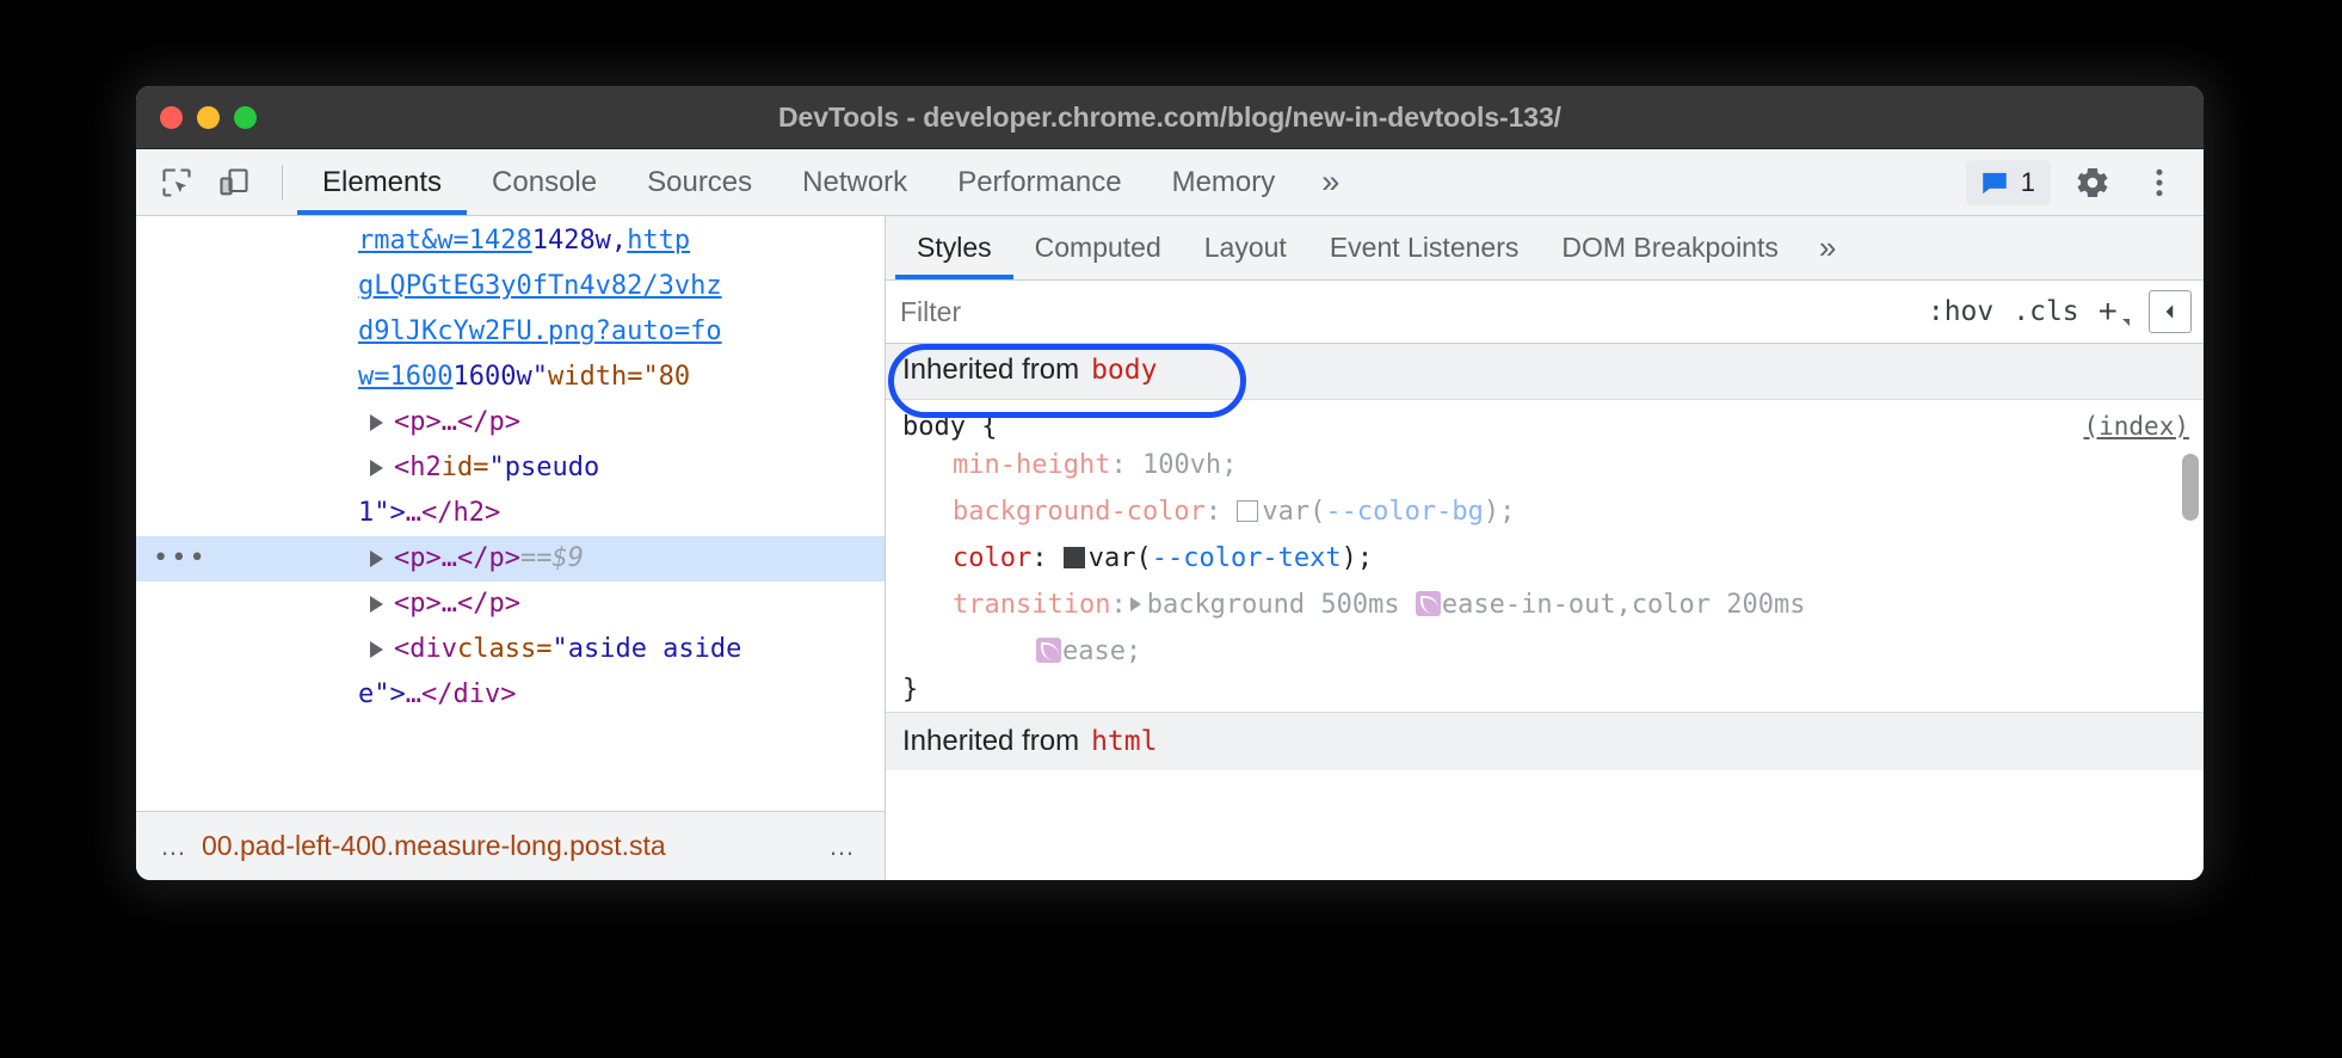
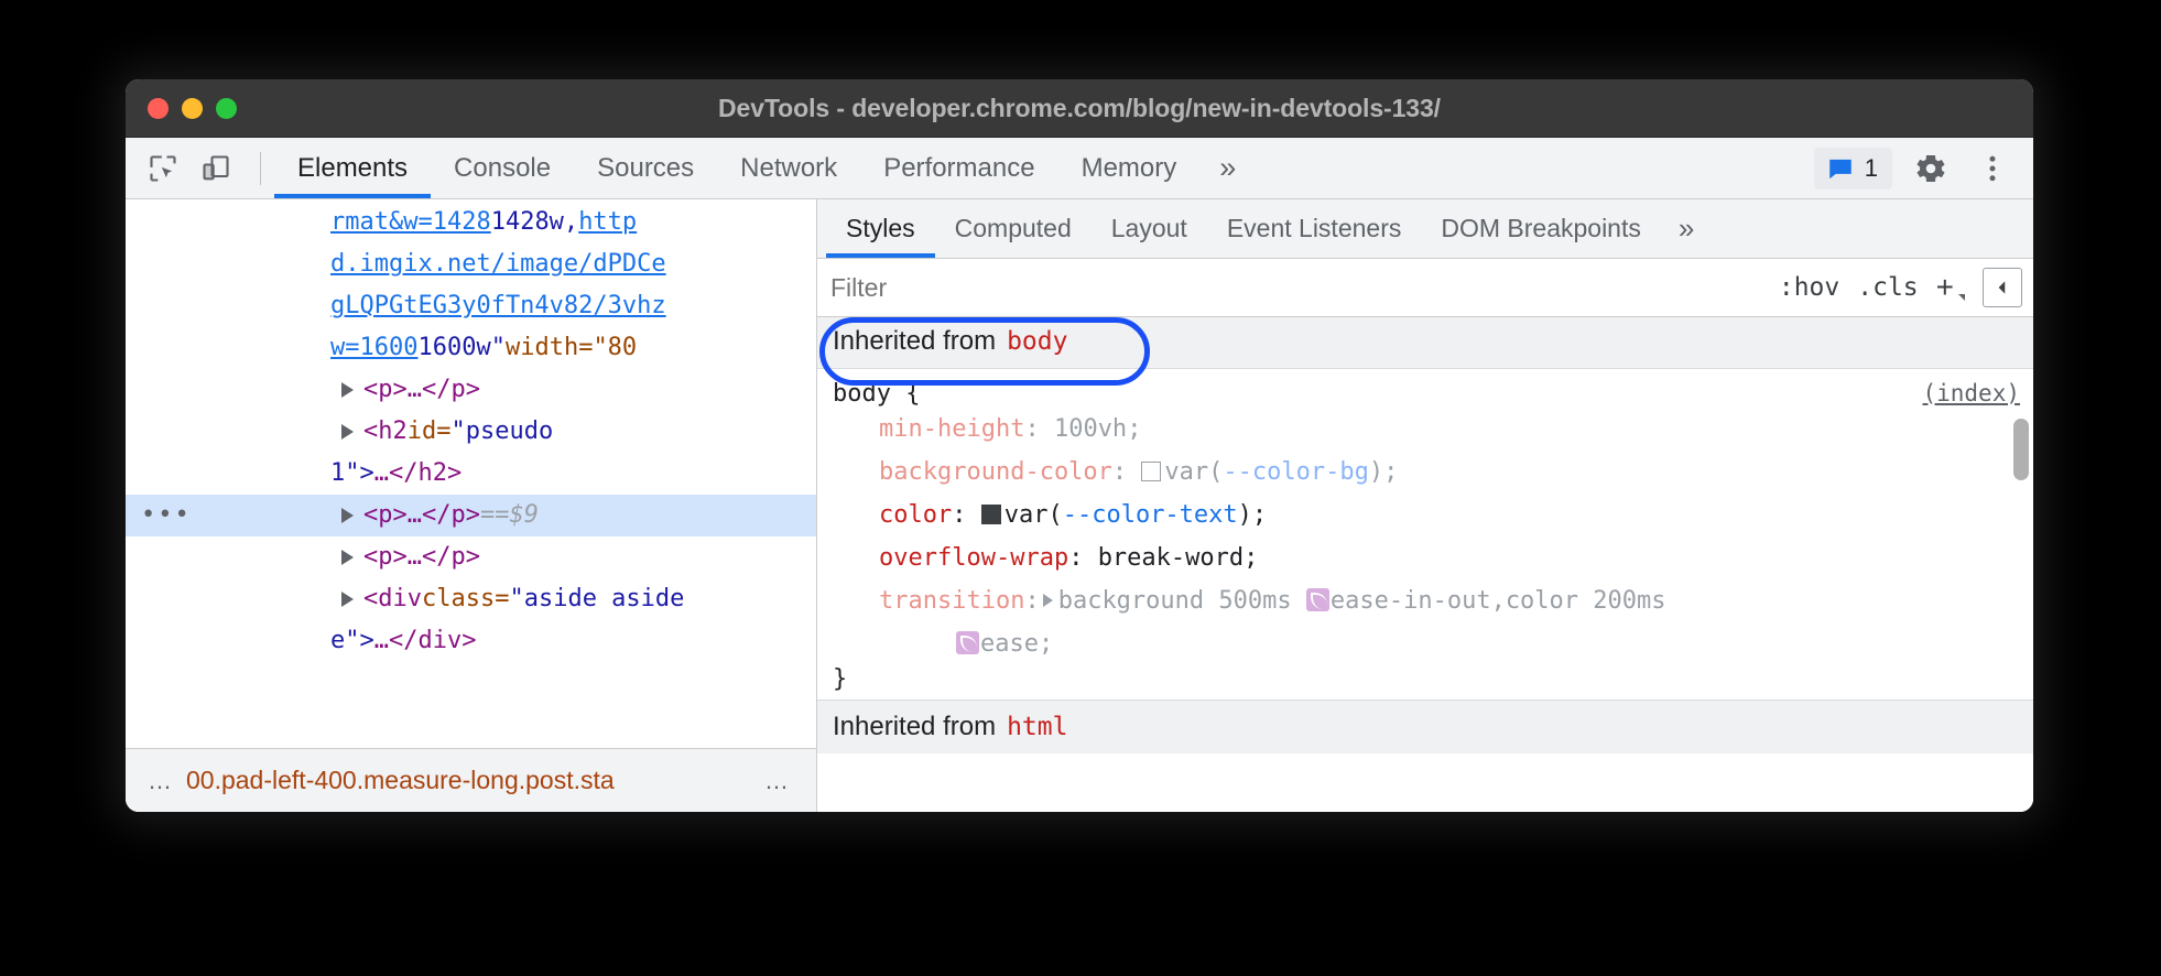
  DevTools - developer.chrome.com/blog/new-in-devtools-133/
  Elements
  Console
  Sources
  Network
  Performance
  Memory
  »
  1
  rmat&w=1428
  1428w,
  http
+ d.imgix.net/image/dPDCe
  gLQPGtEG3y0fTn4v82/3vhz
- d9lJKcYw2FU.png?auto=fo
  w=1600
  1600w"
  width="80
  <p>
  …
  </p>
  <h2
  id=
  "pseudo
  1">
  …
  </h2>
  •••
  <p>
  …
  </p>
  ==
  $9
  <p>
  …
  </p>
  <div
  class=
  "aside aside
  e">
  …
  </div>
  …
  00.pad-left-400.measure-long.post.sta
  …
  Styles
  Computed
  Layout
  Event Listeners
  DOM Breakpoints
  »
  Filter
  :hov
  .cls
  +
  Inherited from
  body
  body {
  (index)
  min-height: 100vh;
  background-color: var(--color-bg);
  color: var(--color-text);
+ overflow-wrap: break-word;
  transition: background 500ms ease-in-out,color 200ms
  ease;
  }
  Inherited from
  html
